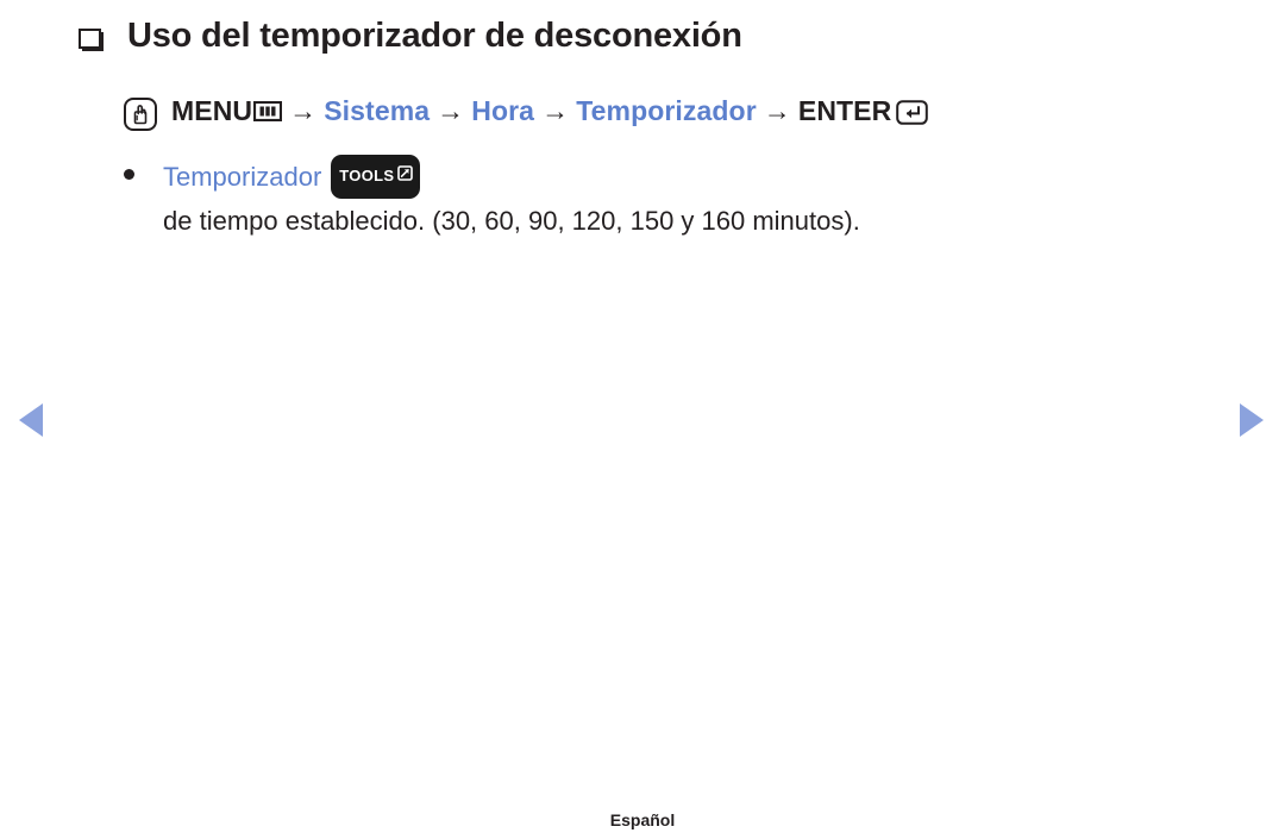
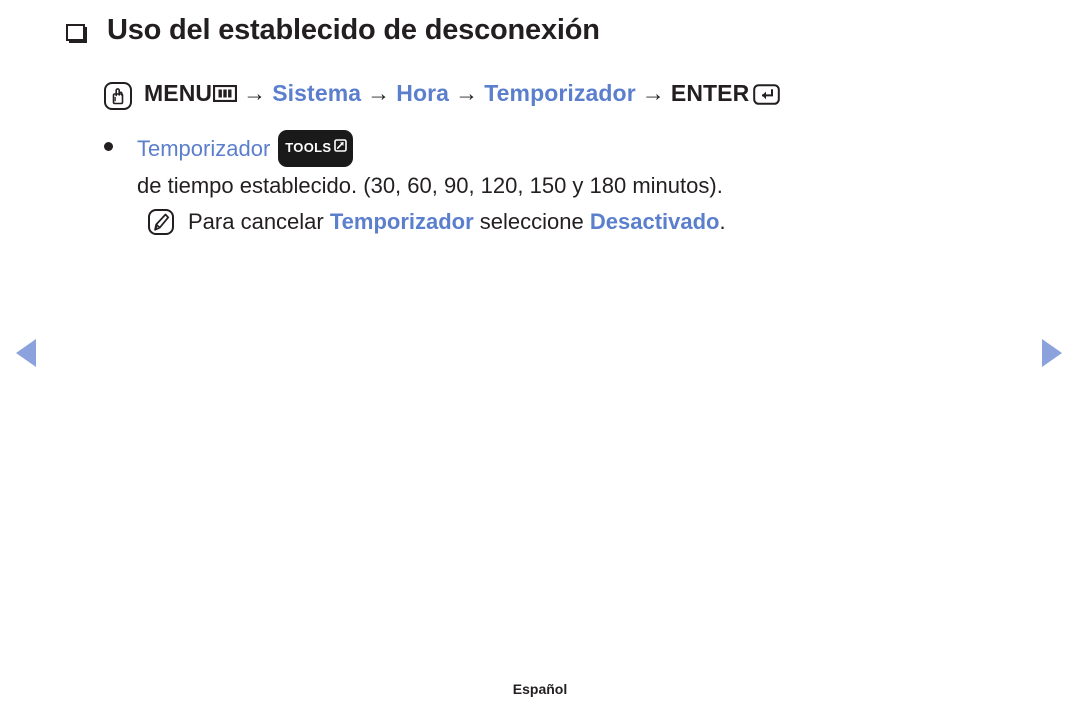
- Uso del temporizador de desconexión
+ Uso del establecido de desconexión
  MENU → Sistema → Hora → Temporizador → ENTER
  Temporizador
  TOOLS
- de tiempo establecido. (30, 60, 90, 120, 150 y 160 minutos).
+ de tiempo establecido. (30, 60, 90, 120, 150 y 180 minutos).
+ Para cancelar Temporizador seleccione Desactivado.
  Español
